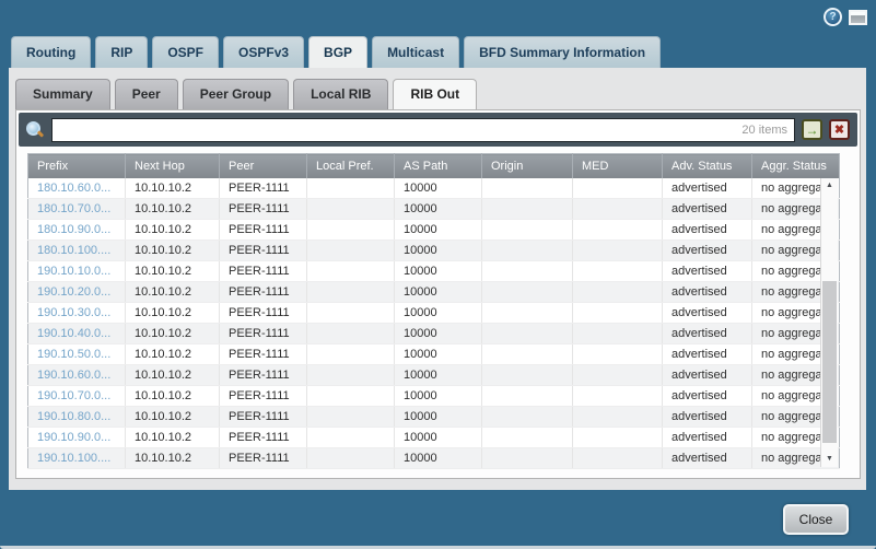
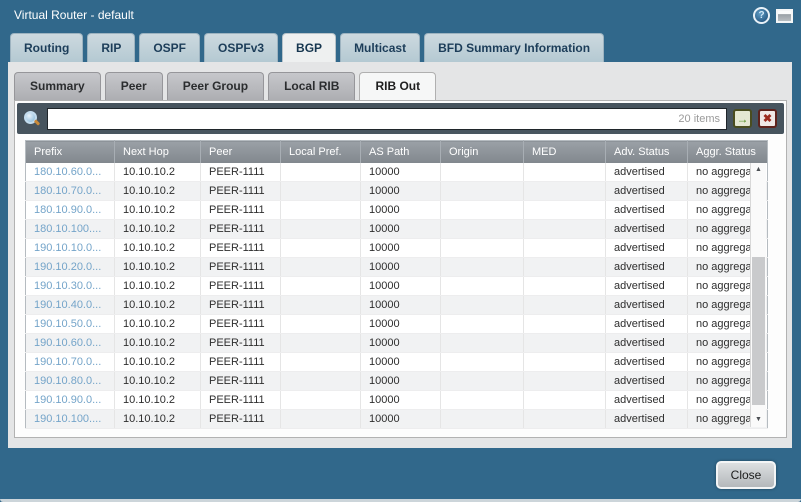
+ Virtual Router - default
  ?
  Routing
  RIP
  OSPF
  OSPFv3
  BGP
  Multicast
  BFD Summary Information
  Summary
  Peer
  Peer Group
  Local RIB
  RIB Out
  20 items
  →
  ✖
  Prefix	Next Hop	Peer	Local Pref.	AS Path	Origin	MED	Adv. Status	Aggr. Status
  180.10.60.0...	10.10.10.2	PEER-1111		10000			advertised	no aggrega
  180.10.70.0...	10.10.10.2	PEER-1111		10000			advertised	no aggrega
  180.10.90.0...	10.10.10.2	PEER-1111		10000			advertised	no aggrega
  180.10.100....	10.10.10.2	PEER-1111		10000			advertised	no aggrega
  190.10.10.0...	10.10.10.2	PEER-1111		10000			advertised	no aggrega
  190.10.20.0...	10.10.10.2	PEER-1111		10000			advertised	no aggrega
  190.10.30.0...	10.10.10.2	PEER-1111		10000			advertised	no aggrega
  190.10.40.0...	10.10.10.2	PEER-1111		10000			advertised	no aggrega
  190.10.50.0...	10.10.10.2	PEER-1111		10000			advertised	no aggrega
  190.10.60.0...	10.10.10.2	PEER-1111		10000			advertised	no aggrega
  190.10.70.0...	10.10.10.2	PEER-1111		10000			advertised	no aggrega
  190.10.80.0...	10.10.10.2	PEER-1111		10000			advertised	no aggrega
  190.10.90.0...	10.10.10.2	PEER-1111		10000			advertised	no aggrega
  190.10.100....	10.10.10.2	PEER-1111		10000			advertised	no aggrega
  Close
